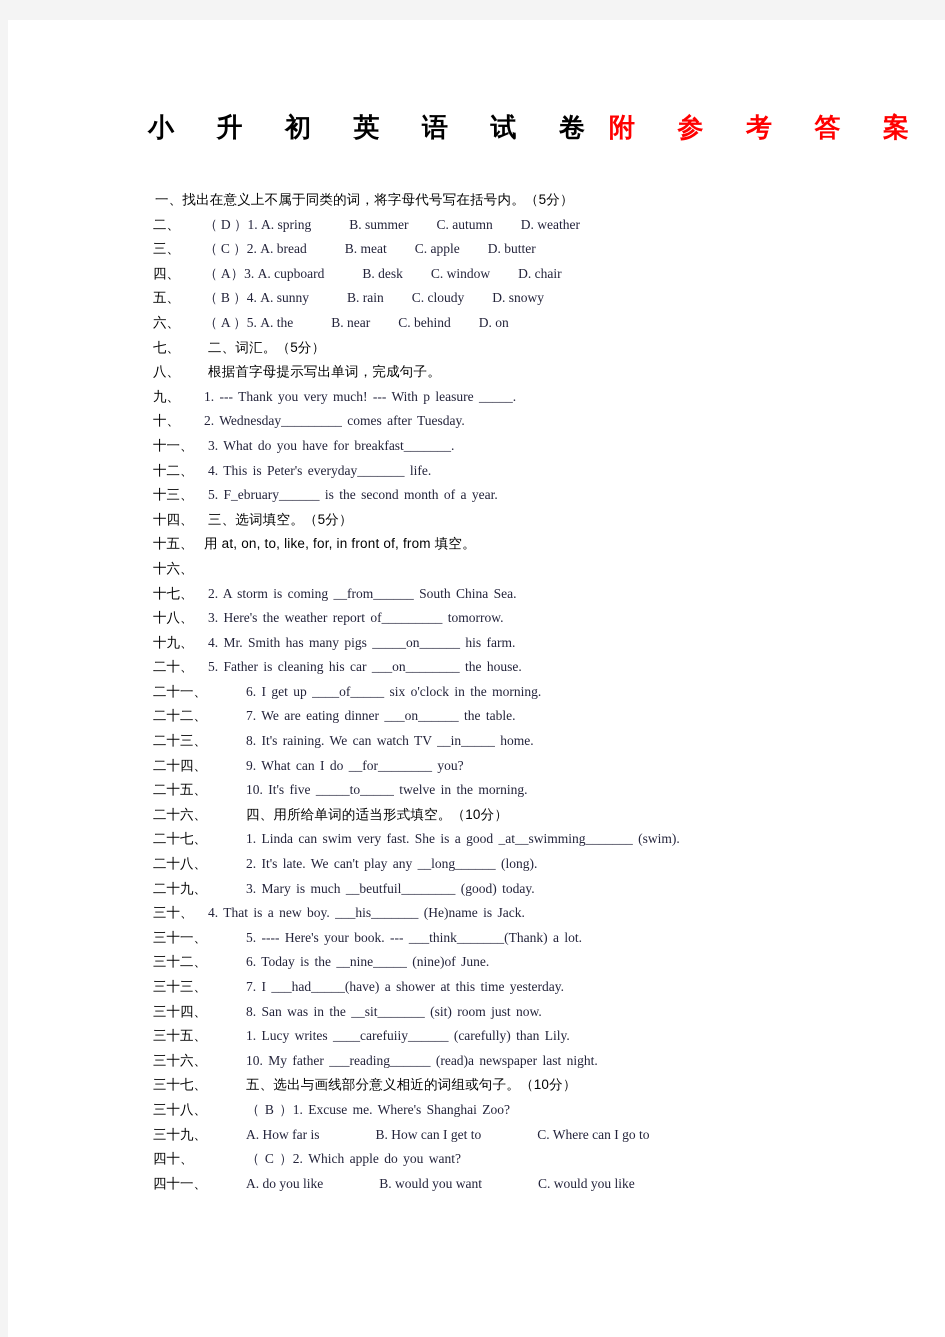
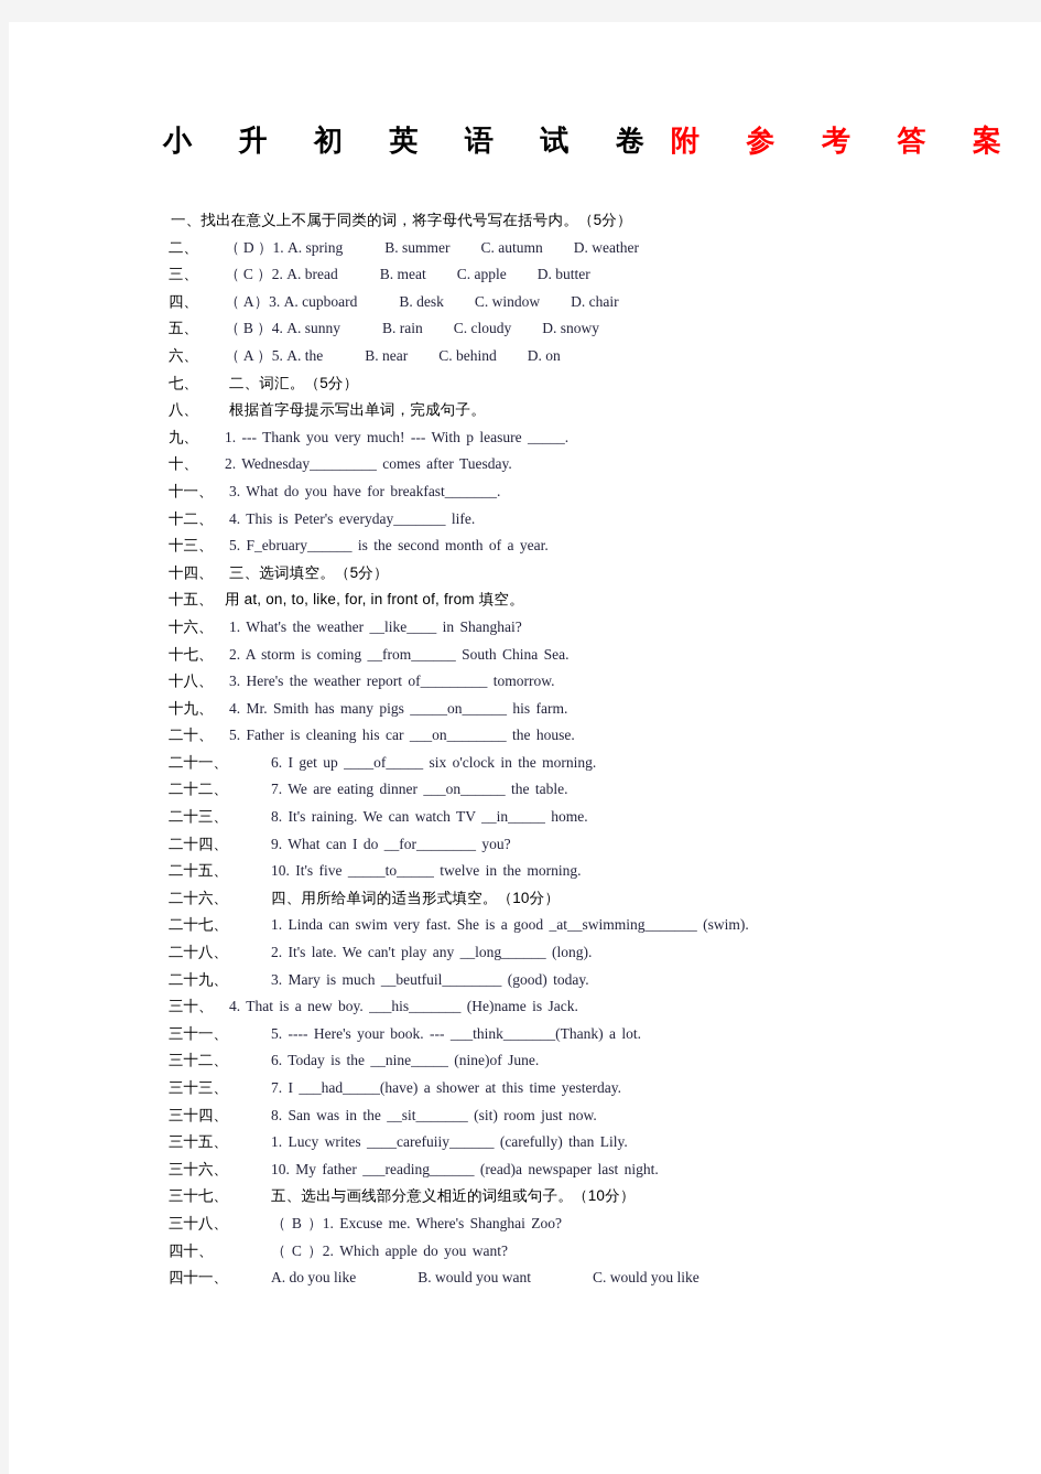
  小 升 初 英 语 试 卷 附 参 考 答 案
  一、找出在意义上不属于同类的词，将字母代号写在括号内。（5分）
  二、
  （ D ）1. A. spring B. summer C. autumn D. weather
  三、
  （ C ）2. A. bread B. meat C. apple D. butter
  四、
  （ A）3. A. cupboard B. desk C. window D. chair
  五、
  （ B ）4. A. sunny B. rain C. cloudy D. snowy
  六、
  （ A ）5. A. the B. near C. behind D. on
  七、
  二、词汇。（5分）
  八、
  根据首字母提示写出单词，完成句子。
  九、
  1. --- Thank you very much! --- With p leasure _____.
  十、
  2. Wednesday_________ comes after Tuesday.
  十一、
  3. What do you have for breakfast_______.
  十二、
  4. This is Peter's everyday_______ life.
  十三、
  5. F_ebruary______ is the second month of a year.
  十四、
  三、选词填空。（5分）
  十五、
  用 at, on, to, like, for, in front of, from 填空。
  十六、
+ 1. What's the weather __like____ in Shanghai?
  十七、
  2. A storm is coming __from______ South China Sea.
  十八、
  3. Here's the weather report of_________ tomorrow.
  十九、
  4. Mr. Smith has many pigs _____on______ his farm.
  二十、
  5. Father is cleaning his car ___on________ the house.
  二十一、
  6. I get up ____of_____ six o'clock in the morning.
  二十二、
  7. We are eating dinner ___on______ the table.
  二十三、
  8. It's raining. We can watch TV __in_____ home.
  二十四、
  9. What can I do __for________ you?
  二十五、
  10. It's five _____to_____ twelve in the morning.
  二十六、
  四、用所给单词的适当形式填空。（10分）
  二十七、
  1. Linda can swim very fast. She is a good _at__swimming_______ (swim).
  二十八、
  2. It's late. We can't play any __long______ (long).
  二十九、
  3. Mary is much __beutfuil________ (good) today.
  三十、
  4. That is a new boy. ___his_______ (He)name is Jack.
  三十一、
  5. ---- Here's your book. --- ___think_______(Thank) a lot.
  三十二、
  6. Today is the __nine_____ (nine)of June.
  三十三、
  7. I ___had_____(have) a shower at this time yesterday.
  三十四、
  8. San was in the __sit_______ (sit) room just now.
  三十五、
  1. Lucy writes ____carefuiiy______ (carefully) than Lily.
  三十六、
  10. My father ___reading______ (read)a newspaper last night.
  三十七、
  五、选出与画线部分意义相近的词组或句子。（10分）
  三十八、
  （ B ）1. Excuse me. Where's Shanghai Zoo?
- 三十九、
- A. How far is B. How can I get to C. Where can I go to
  四十、
  （ C ）2. Which apple do you want?
  四十一、
  A. do you like B. would you want C. would you like
